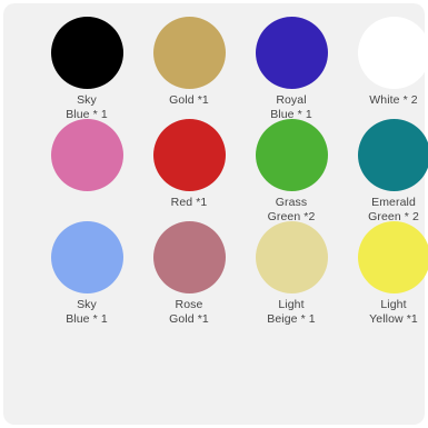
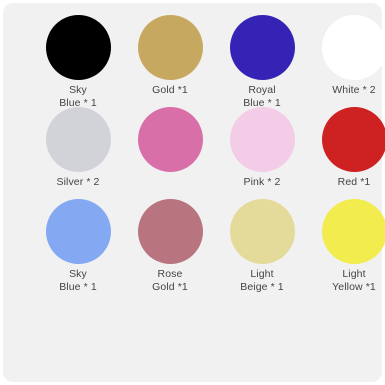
  Sky
  Blue * 1
  Gold *1
  Royal
  Blue * 1
  White * 2
+ Silver * 2
+ Pink * 2
  Red *1
- Grass
- Green *2
- Emerald
- Green * 2
  Sky
  Blue * 1
  Rose
  Gold *1
  Light
  Beige * 1
  Light
  Yellow *1
